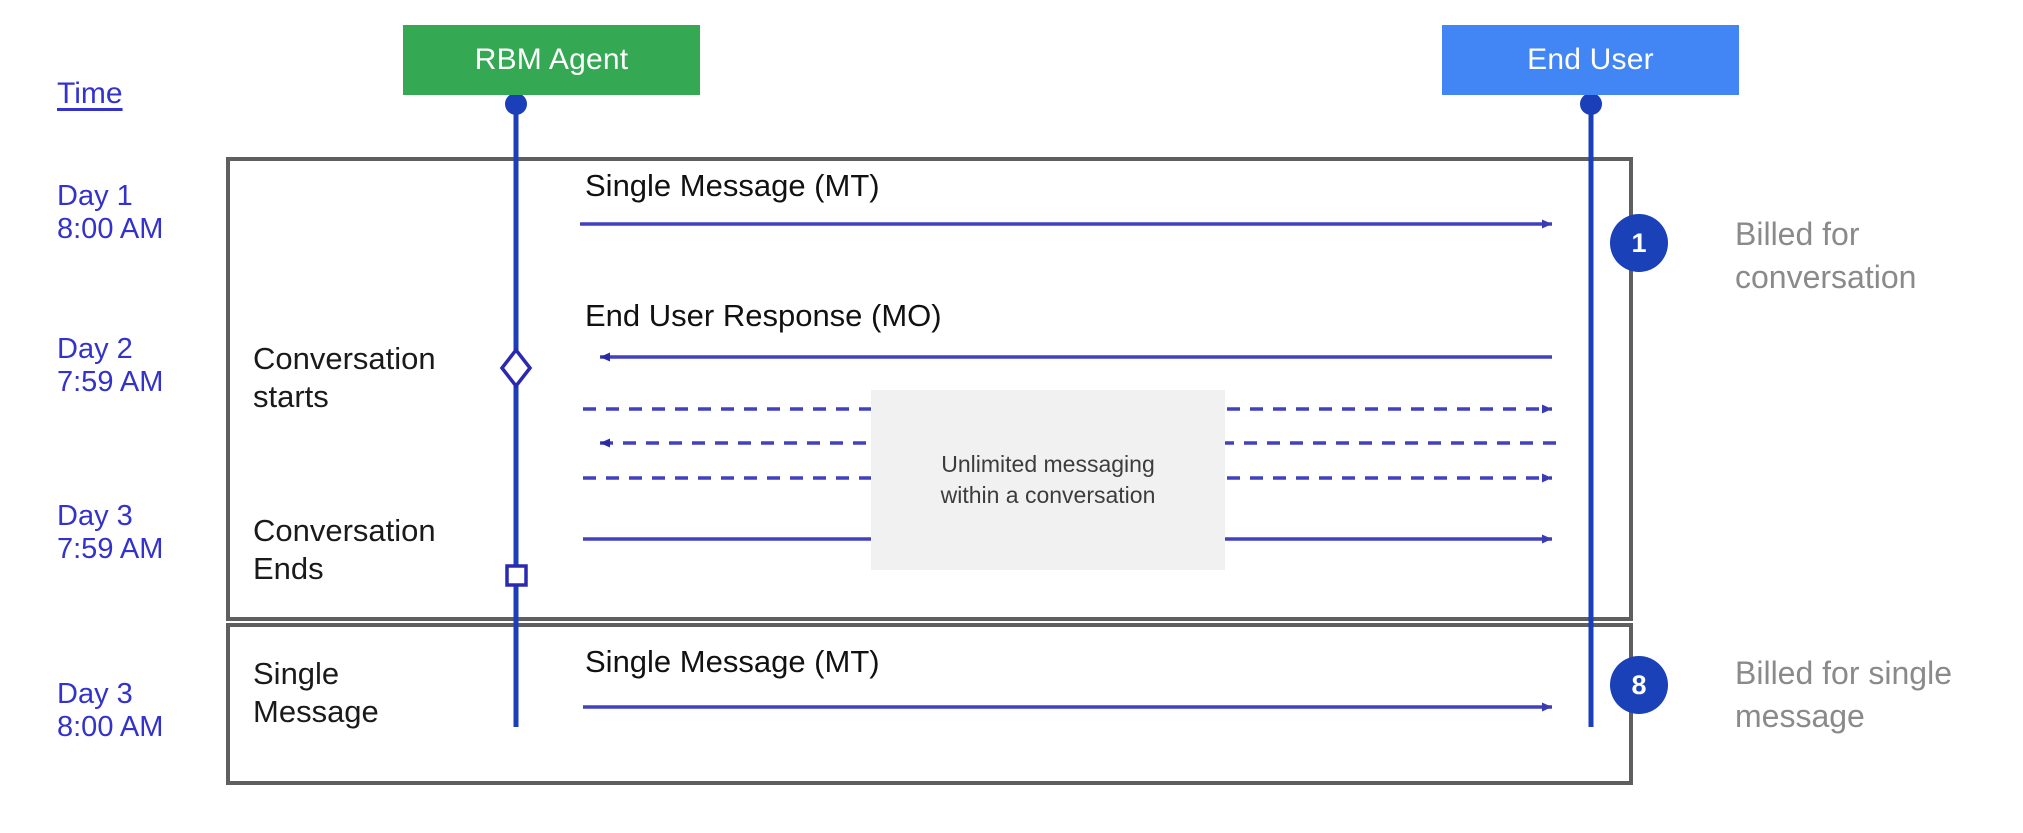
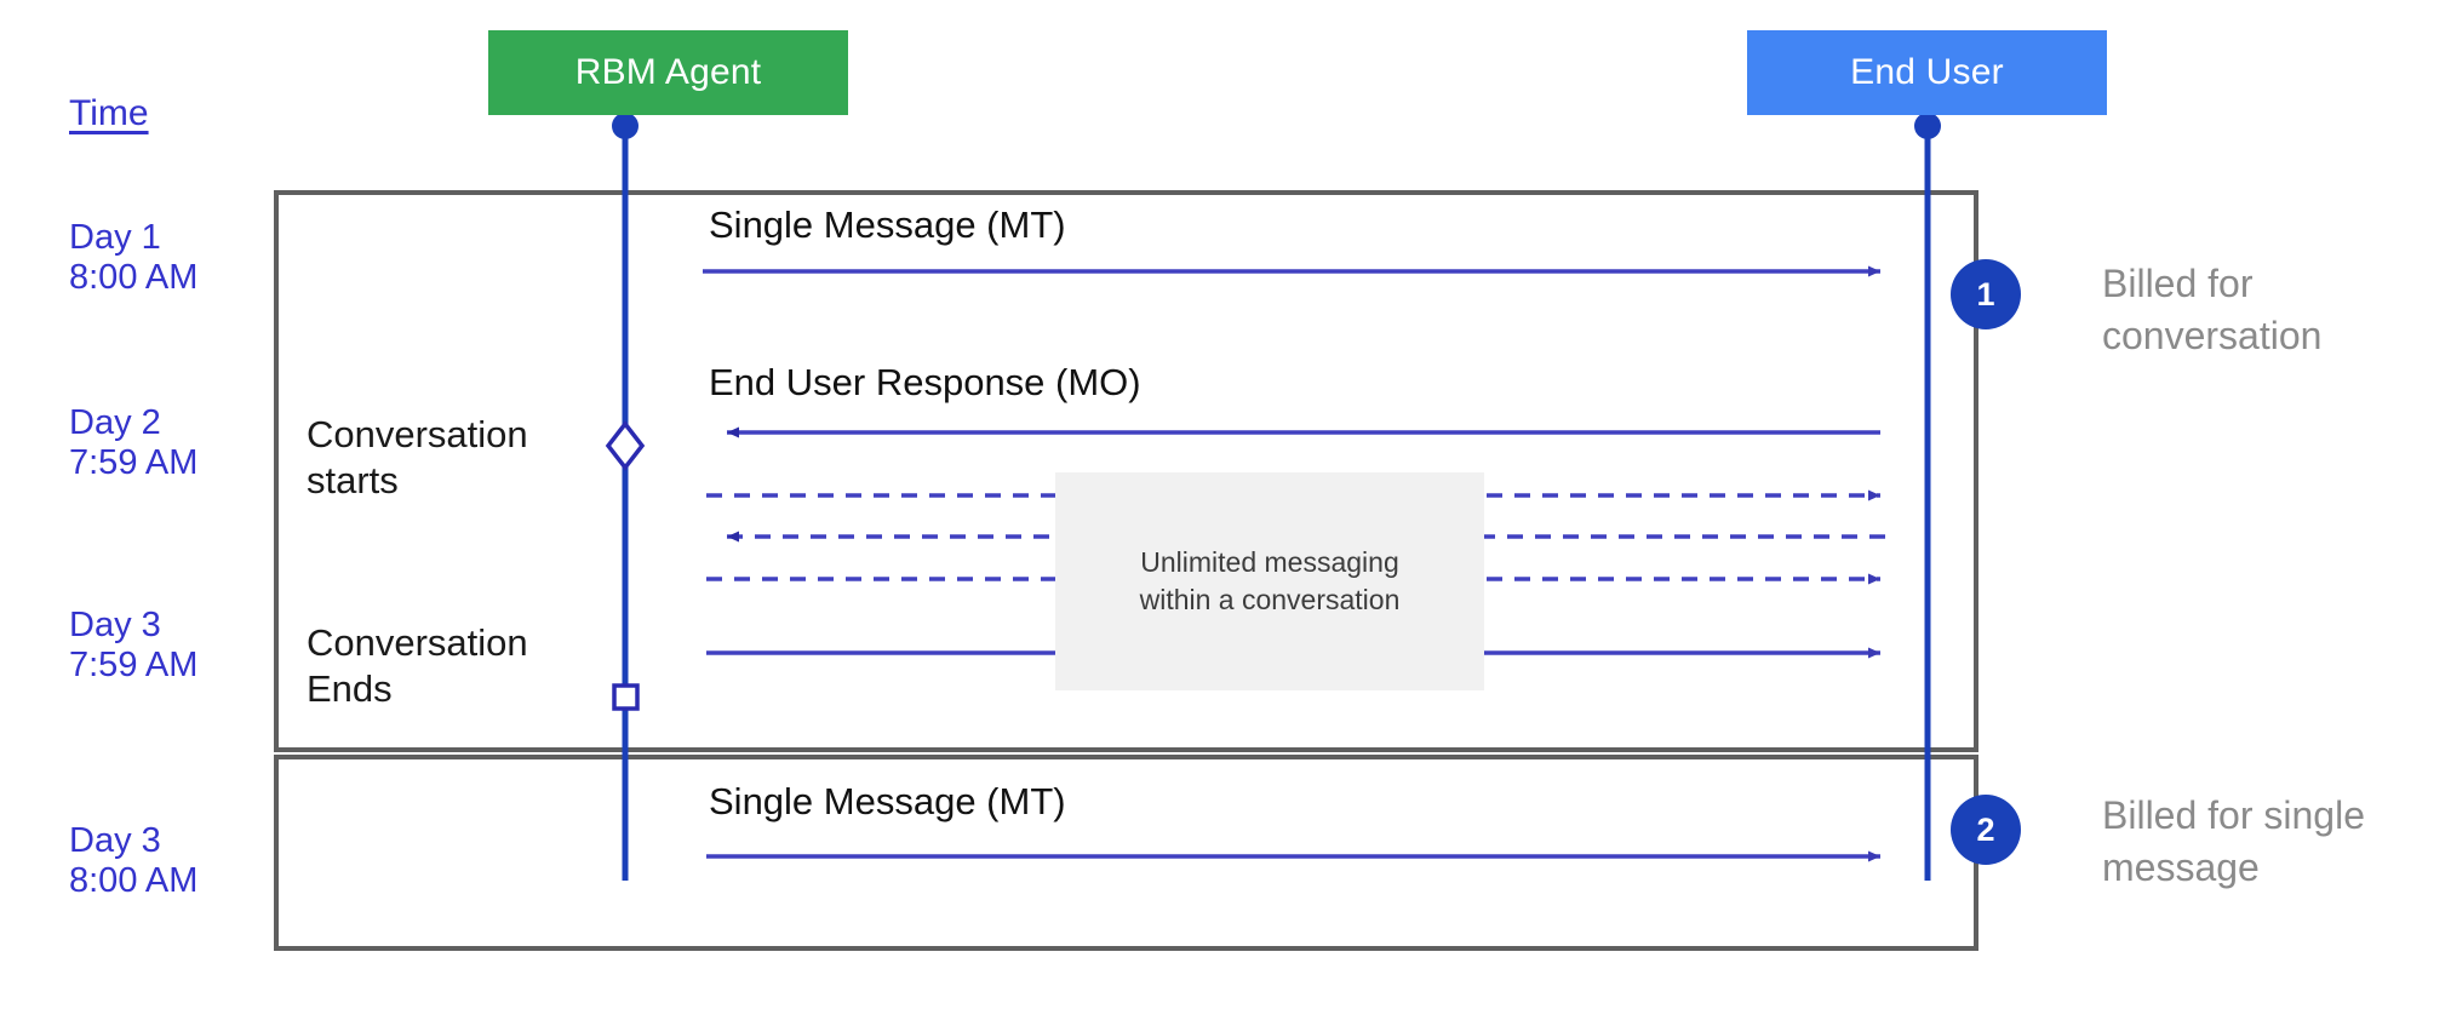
  RBM Agent
  End User
  Time
  Day 1
  8:00 AM
  Day 2
  7:59 AM
  Day 3
  7:59 AM
  Day 3
  8:00 AM
  Conversation
  starts
  Conversation
  Ends
- Single
- Message
  Single Message (MT)
  End User Response (MO)
  Single Message (MT)
  Unlimited messaging
  within a conversation
  1
  Billed for
  conversation
- 8
+ 2
  Billed for single
  message
